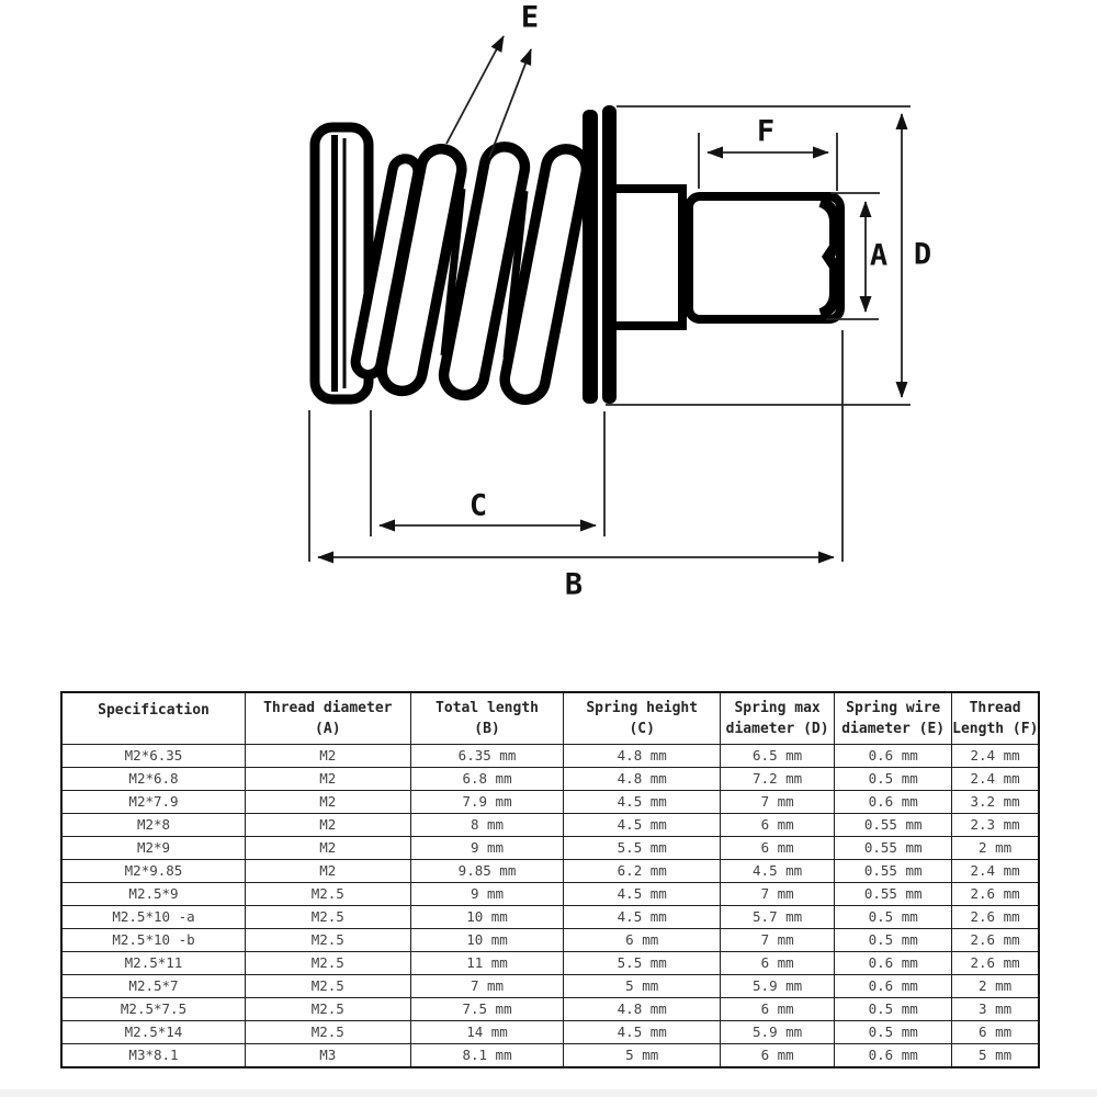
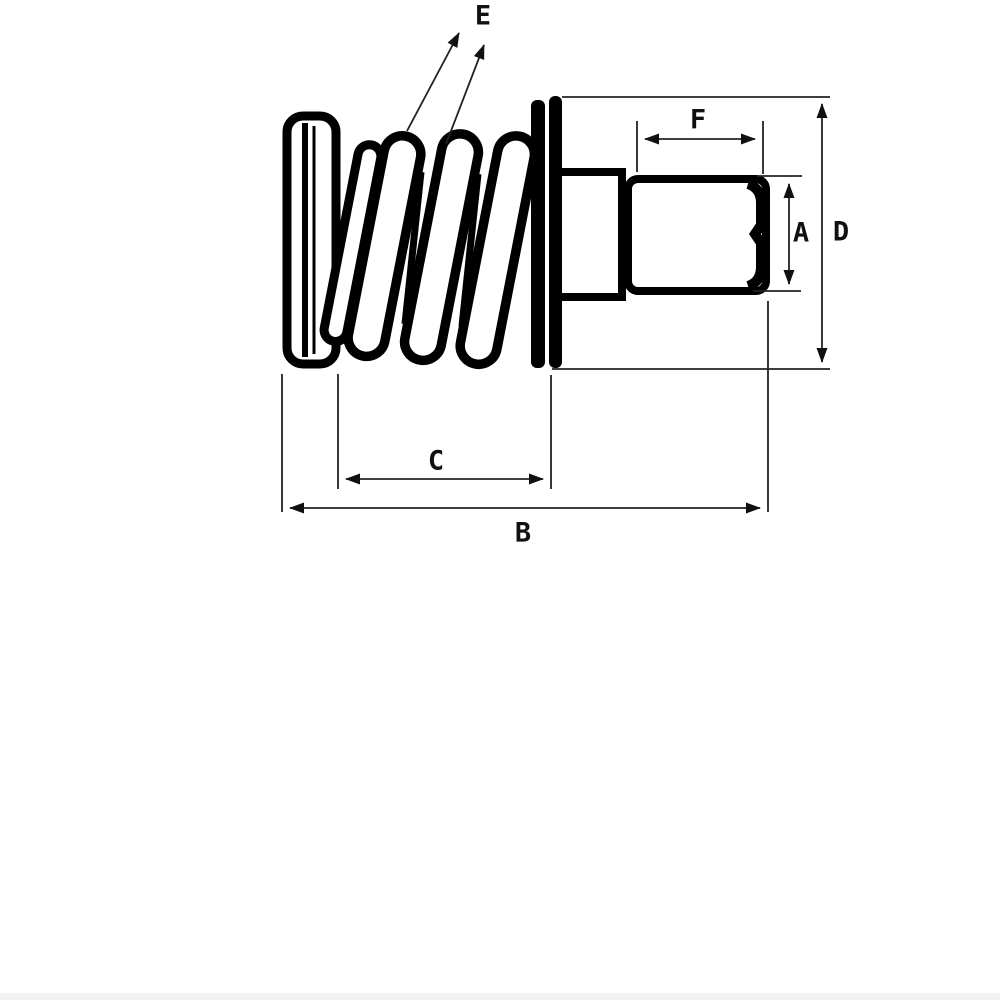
  E
  F
  A
  D
  C
  B
- Specification	Thread diameter (A)	Total length (B)	Spring height (C)	Spring max diameter (D)	Spring wire diameter (E)	Thread Length (F)
- M2*6.35	M2	6.35 mm	4.8 mm	6.5 mm	0.6 mm	2.4 mm
- M2*6.8	M2	6.8 mm	4.8 mm	7.2 mm	0.5 mm	2.4 mm
- M2*7.9	M2	7.9 mm	4.5 mm	7 mm	0.6 mm	3.2 mm
- M2*8	M2	8 mm	4.5 mm	6 mm	0.55 mm	2.3 mm
- M2*9	M2	9 mm	5.5 mm	6 mm	0.55 mm	2 mm
- M2*9.85	M2	9.85 mm	6.2 mm	4.5 mm	0.55 mm	2.4 mm
- M2.5*9	M2.5	9 mm	4.5 mm	7 mm	0.55 mm	2.6 mm
- M2.5*10 -a	M2.5	10 mm	4.5 mm	5.7 mm	0.5 mm	2.6 mm
- M2.5*10 -b	M2.5	10 mm	6 mm	7 mm	0.5 mm	2.6 mm
- M2.5*11	M2.5	11 mm	5.5 mm	6 mm	0.6 mm	2.6 mm
- M2.5*7	M2.5	7 mm	5 mm	5.9 mm	0.6 mm	2 mm
- M2.5*7.5	M2.5	7.5 mm	4.8 mm	6 mm	0.5 mm	3 mm
- M2.5*14	M2.5	14 mm	4.5 mm	5.9 mm	0.5 mm	6 mm
- M3*8.1	M3	8.1 mm	5 mm	6 mm	0.6 mm	5 mm
